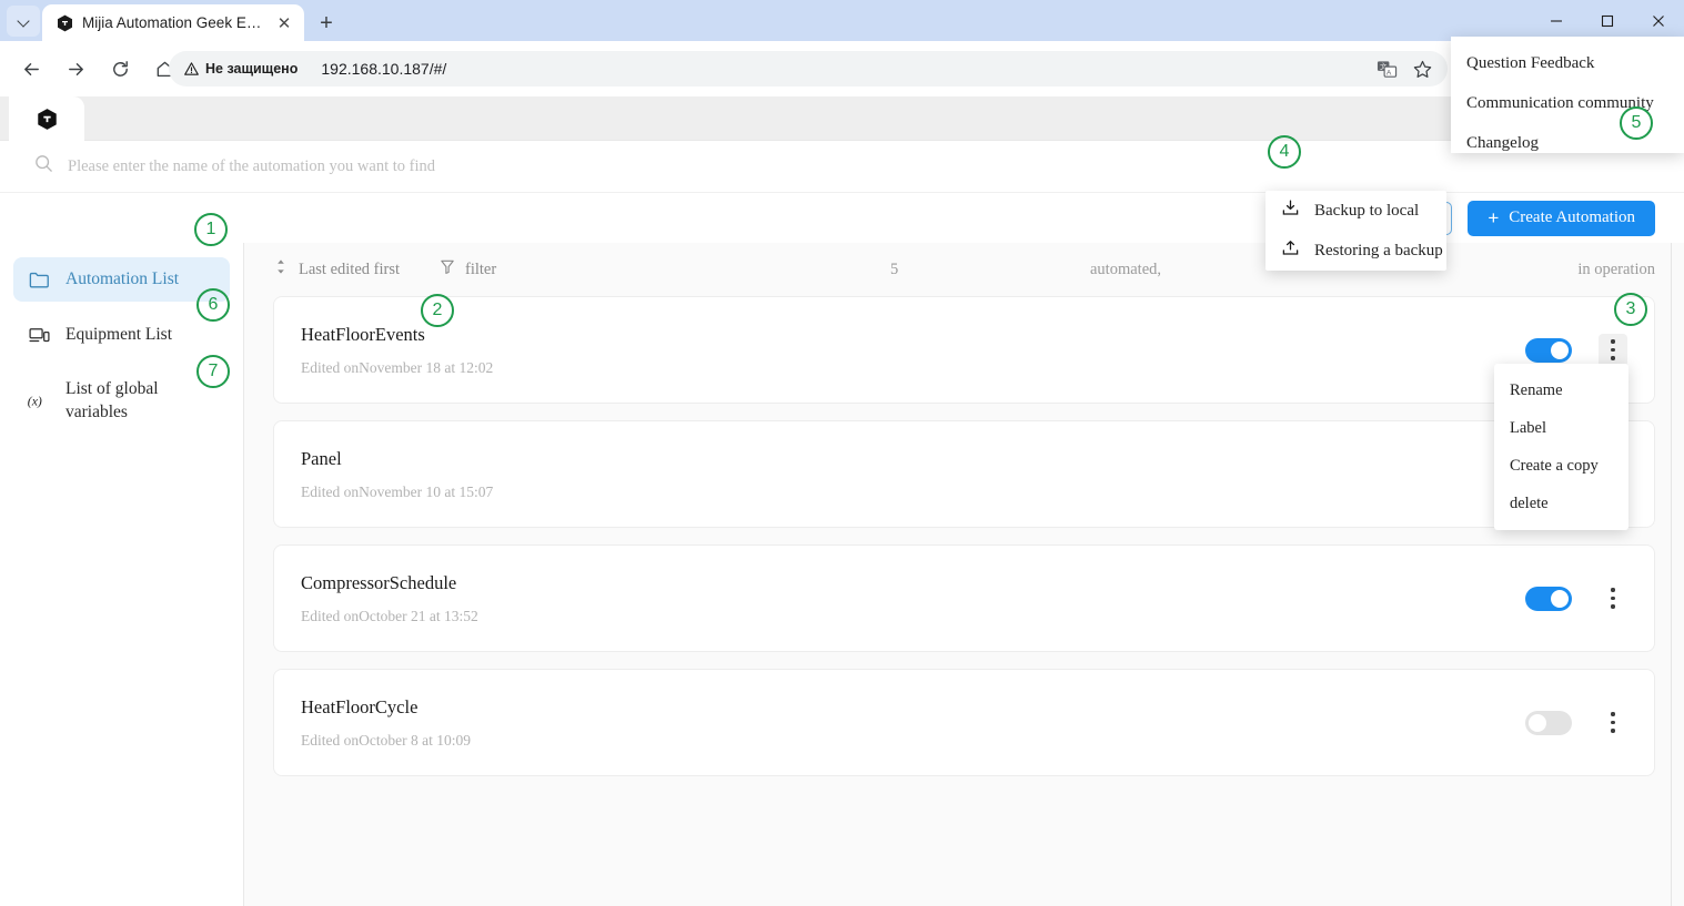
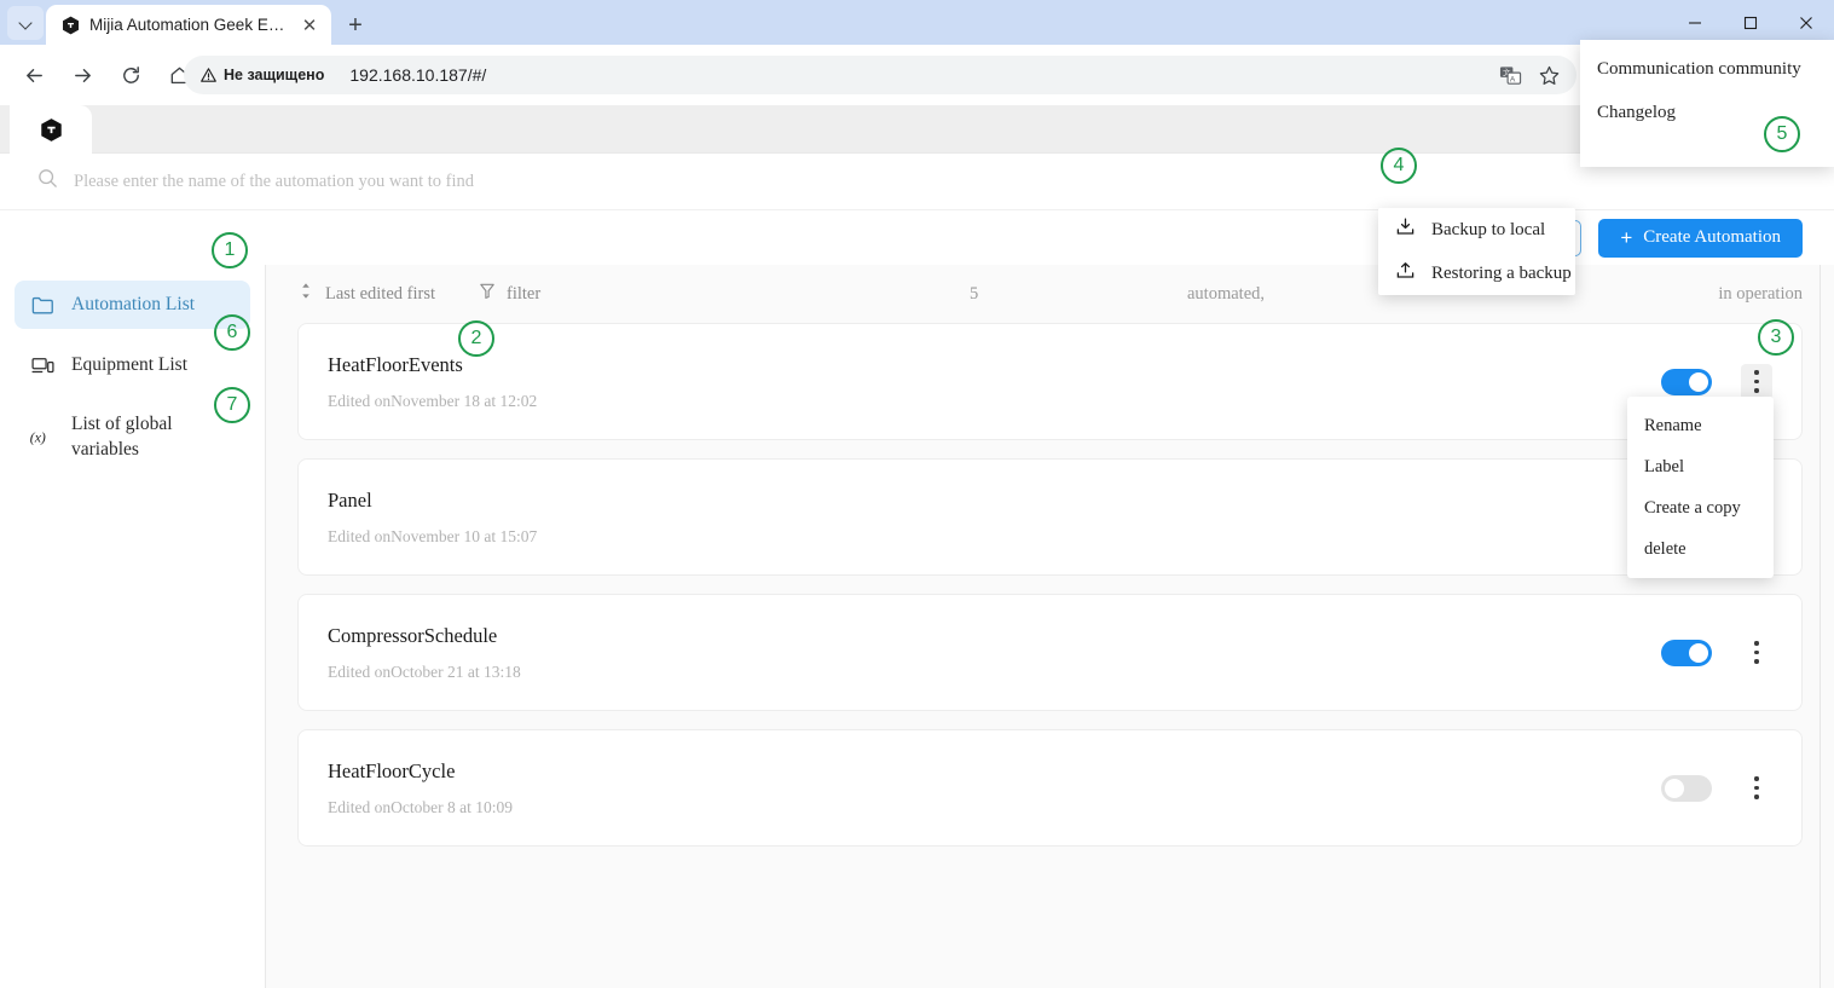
  Mijia Automation Geek Editi
  ✕
  +
  Не защищено
  192.168.10.187/#/
  Please enter the name of the automation you want to find
  +
  Create Automation
  Automation List
  Equipment List
  (x)
  List of global variables
  Last edited first
  filter
  5
  automated,
  in operation
  HeatFloorEvents
  Edited onNovember 18 at 12:02
  Panel
  Edited onNovember 10 at 15:07
  CompressorSchedule
- Edited onOctober 21 at 13:52
+ Edited onOctober 21 at 13:18
  HeatFloorCycle
  Edited onOctober 8 at 10:09
- Question Feedback
  Communication community
  Changelog
  Backup to local
  Restoring a backup
  Rename
  Label
  Create a copy
  delete
  1
  2
  3
  4
  5
  6
  7
